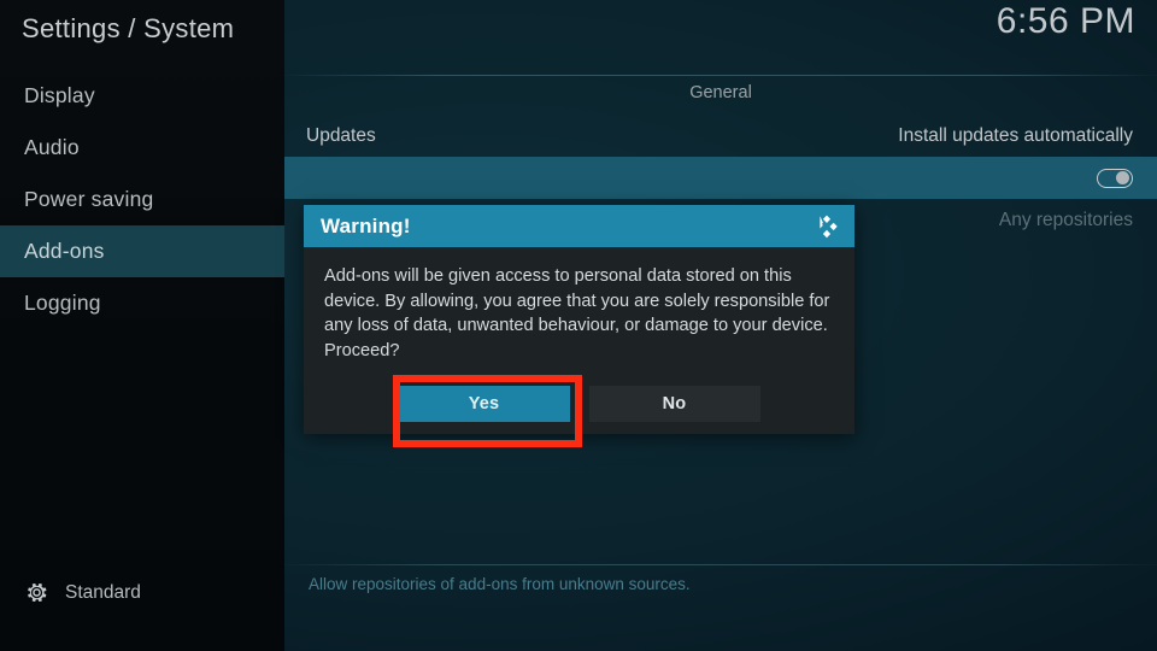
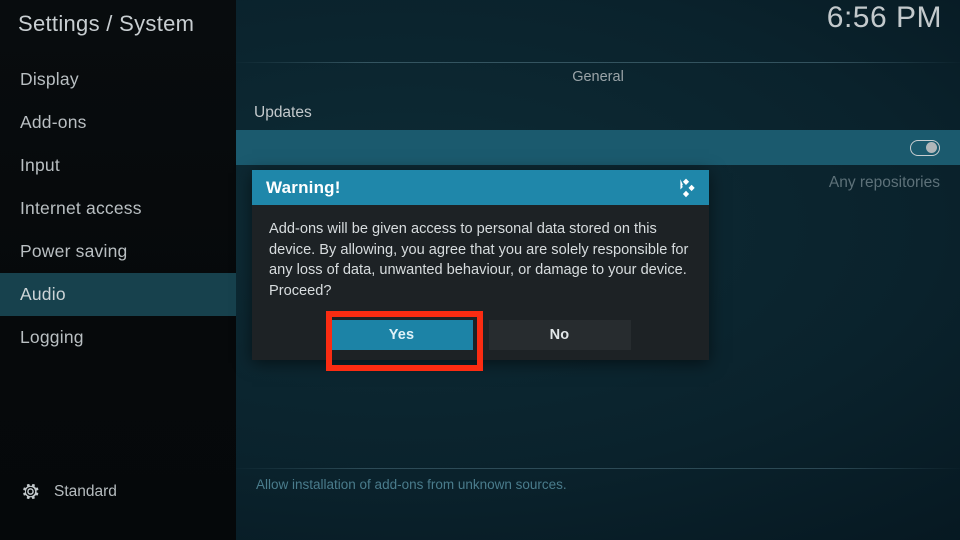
  Display
- Audio
+ Add-ons
+ Input
+ Internet access
  Power saving
- Add-ons
+ Audio
  Logging
  Standard
  Settings / System
  6:56 PM
  General
  Updates
- Install updates automatically
  Any repositories
- Allow repositories of add-ons from unknown sources.
+ Allow installation of add-ons from unknown sources.
  Warning!
  Add-ons will be given access to personal data stored on this device. By allowing, you agree that you are solely responsible for any loss of data, unwanted behaviour, or damage to your device. Proceed?
  Yes
  No
